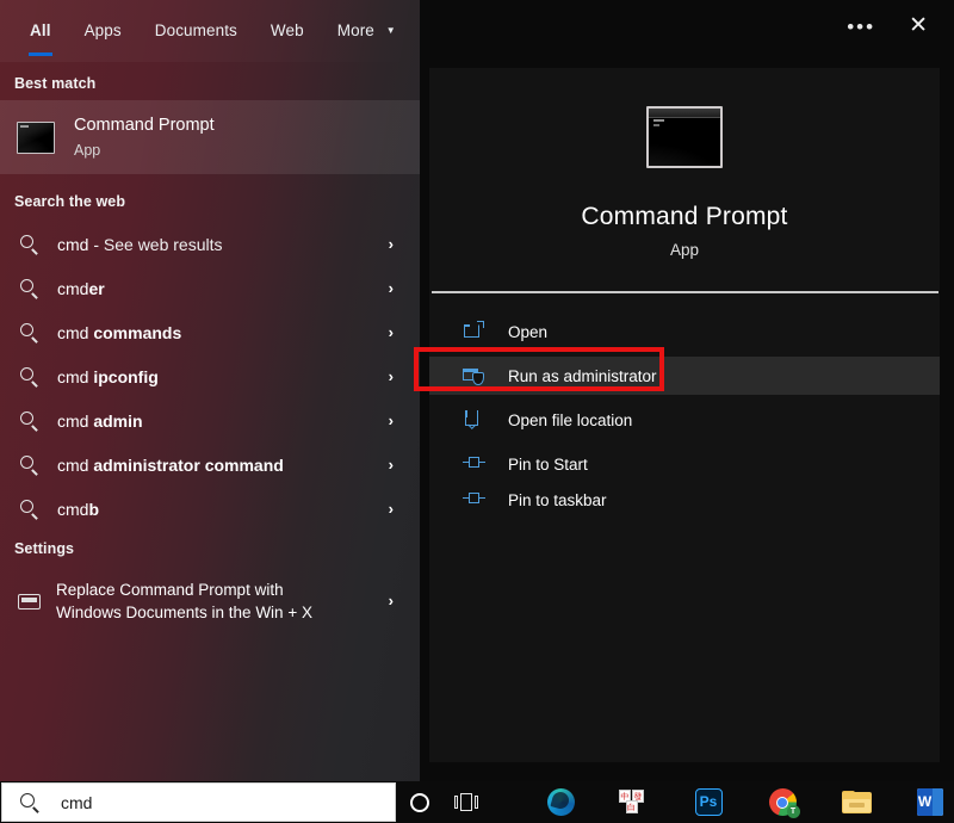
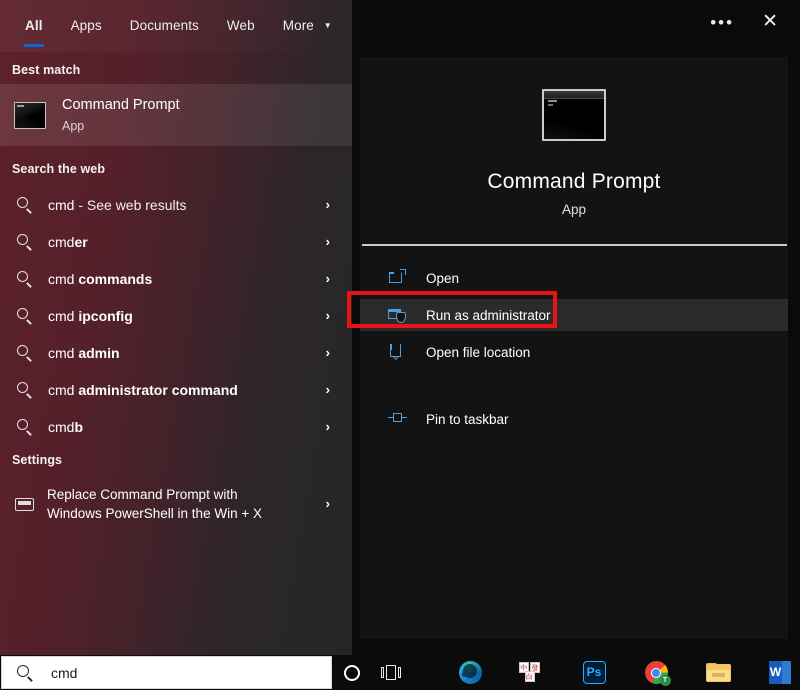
  All
  Apps
  Documents
  Web
  More ▼
  Best match
  Command Prompt
  App
  Search the web
  cmd - See web results
  ›
  cmder
  ›
  cmd commands
  ›
  cmd ipconfig
  ›
  cmd admin
  ›
  cmd administrator command
  ›
  cmdb
  ›
  Settings
  Replace Command Prompt with
- Windows Documents in the Win + X
+ Windows PowerShell in the Win + X
  ›
  Command Prompt
  App
  Open
  Run as administrator
  Open file location
- Pin to Start
  Pin to taskbar
  •••
  ✕
  cmd
  中
  發
  白
  Ps
  W
